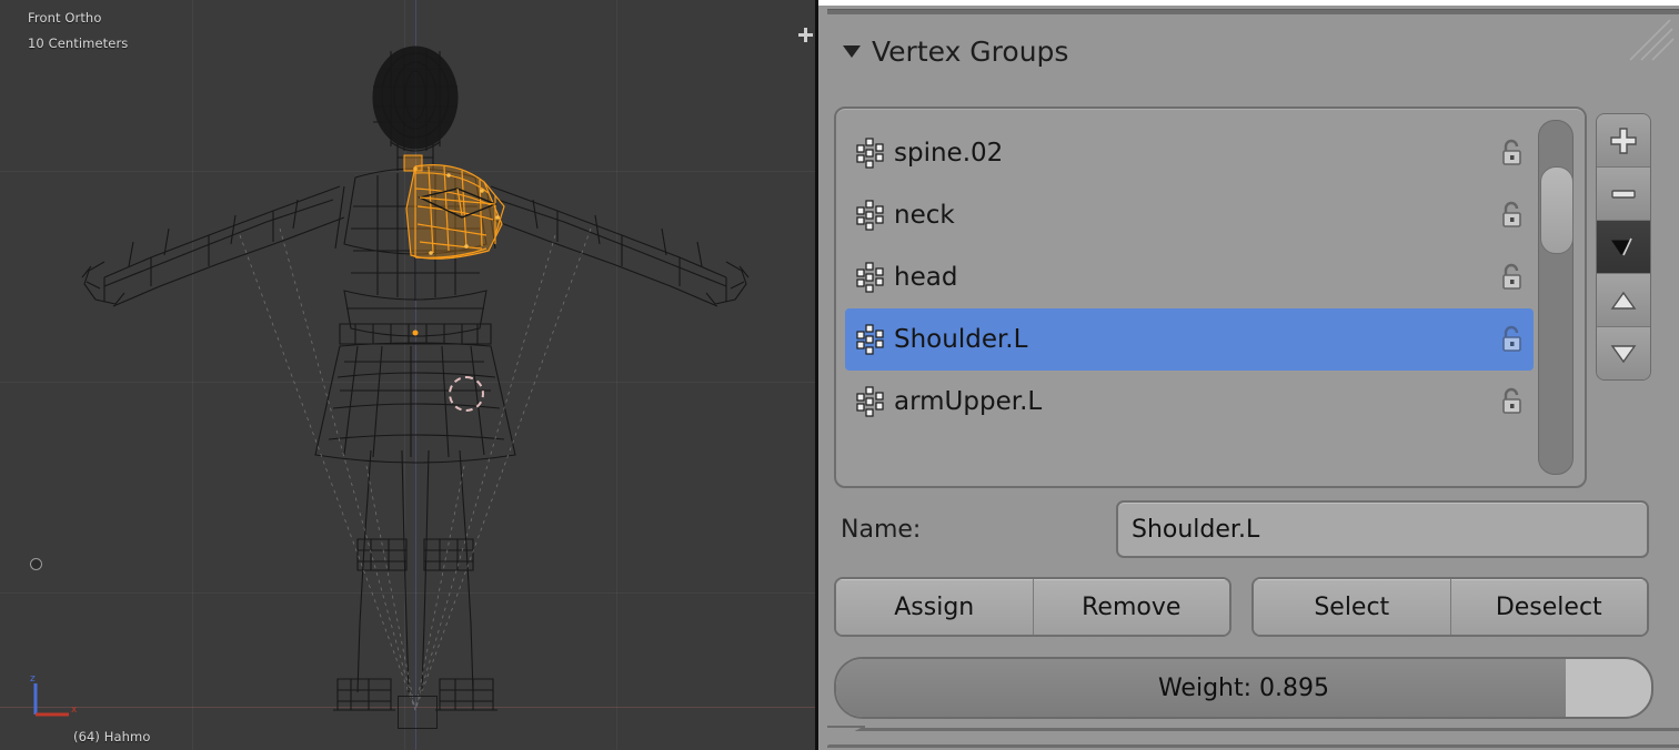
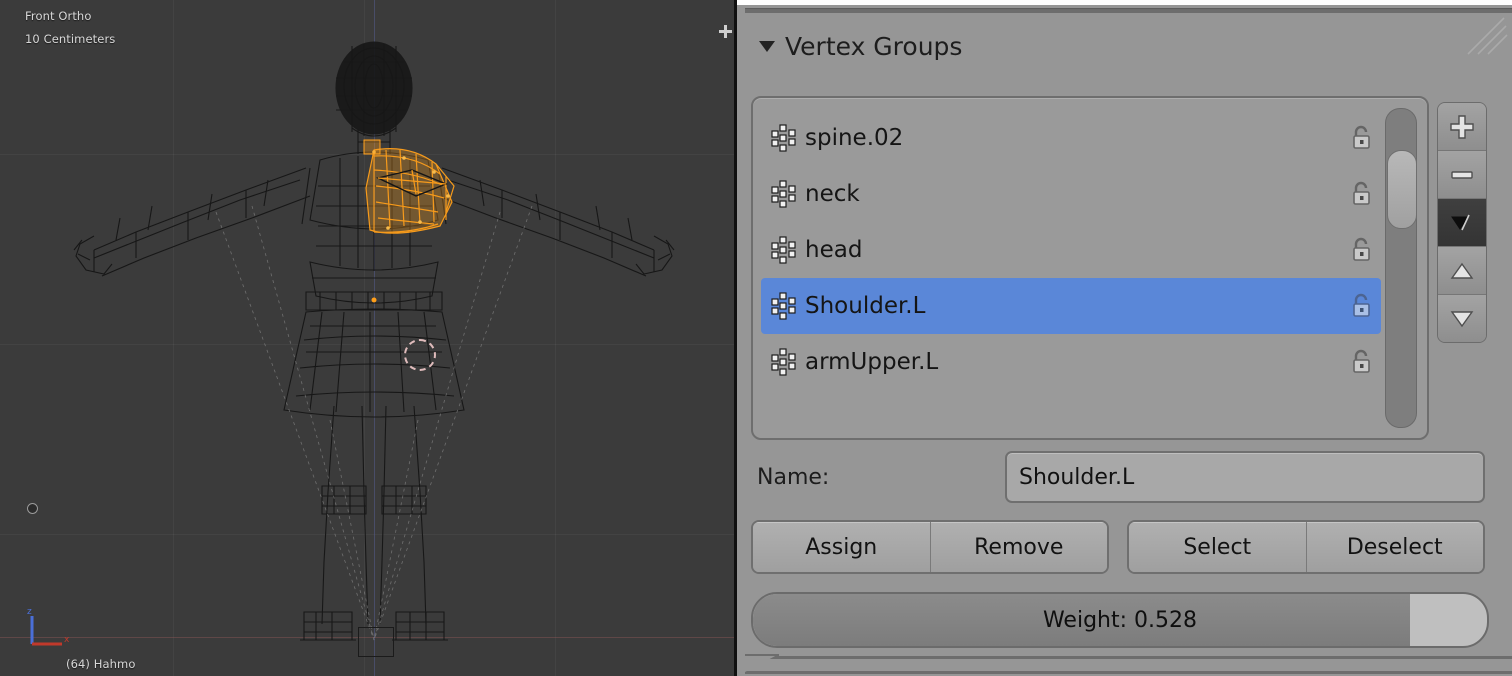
  x
  z
  Front Ortho
  10 Centimeters
  (64) Hahmo
  Vertex Groups
  spine.02
  neck
  head
  Shoulder.L
  armUpper.L
  Name:
  Shoulder.L
  Assign
  Remove
  Select
  Deselect
- Weight: 0.895
+ Weight: 0.528
